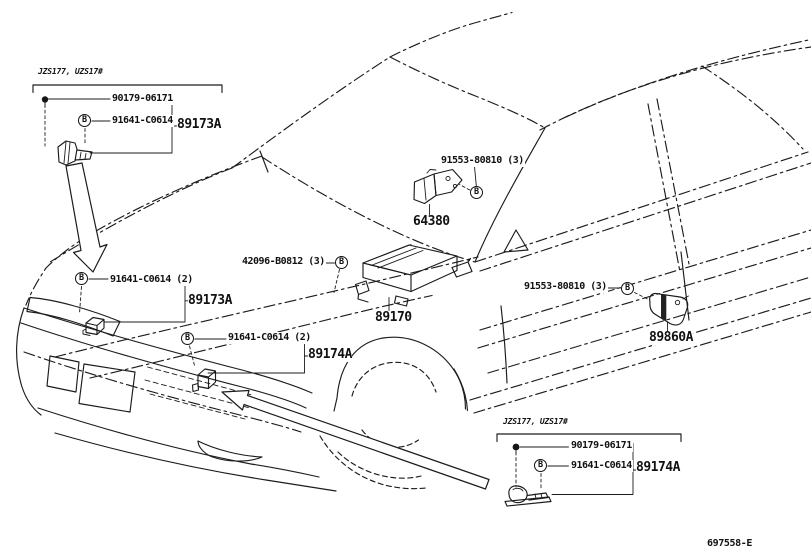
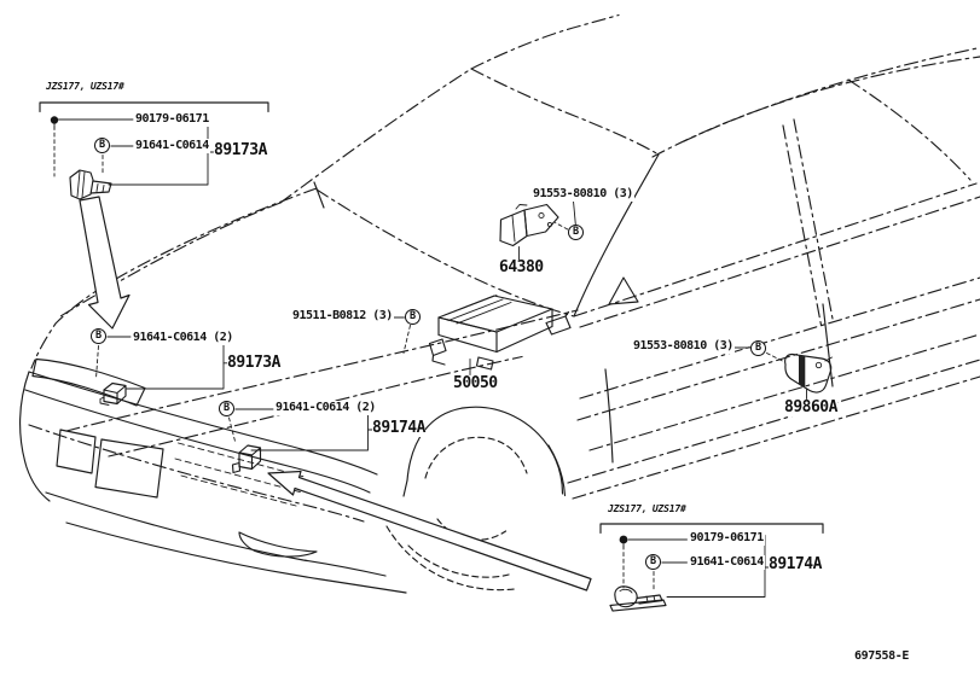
  JZS177, UZS17#
  90179-06171
  91641-C0614
  B
  89173A
  B
  91641-C0614 (2)
  89173A
- 42096-B0812 (3)
+ 91511-B0812 (3)
  B
- 89170
+ 50050
  91553-80810 (3)
  B
  64380
  91553-80810 (3)
  B
  89860A
  B
  91641-C0614 (2)
  89174A
  JZS177, UZS17#
  90179-06171
  91641-C0614
  B
  89174A
  697558-E
